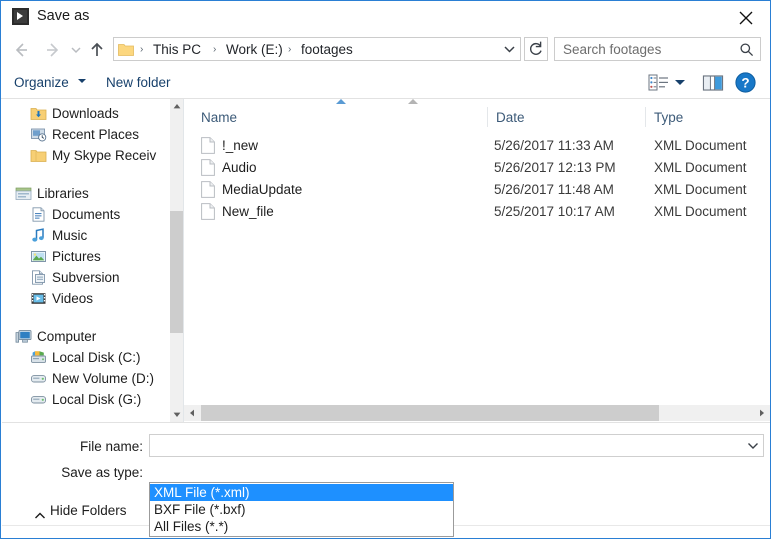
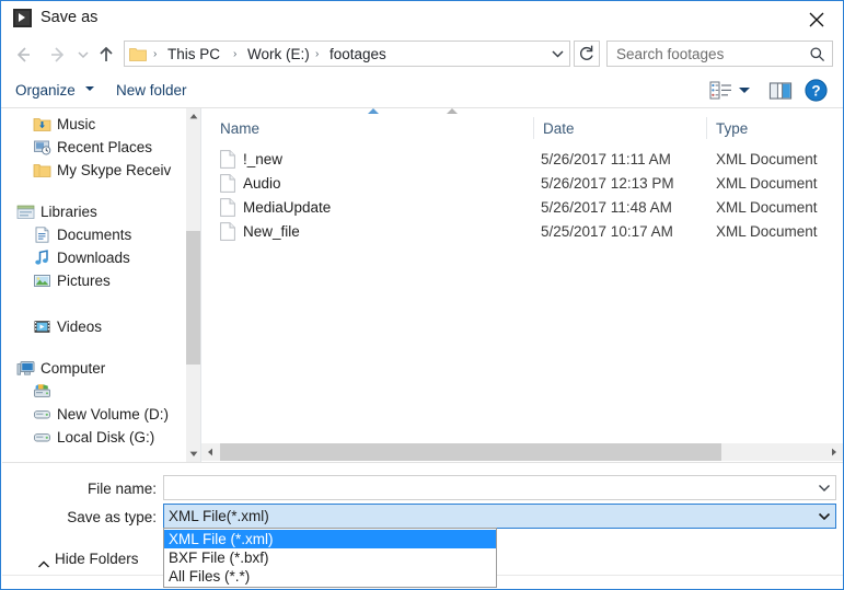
  Save as
  ›
  This PC
  ›
  Work (E:)
  ›
  footages
  Search footages
  Organize
  New folder
  ?
- Downloads
+ Music
  Recent Places
  My Skype Receiv
  Libraries
  Documents
- Music
+ Downloads
  Pictures
- Subversion
  Videos
  Computer
- Local Disk (C:)
  New Volume (D:)
  Local Disk (G:)
  Name
  Date
  Type
  !_new
- 5/26/2017 11:33 AM
+ 5/26/2017 11:11 AM
  XML Document
  Audio
  5/26/2017 12:13 PM
  XML Document
  MediaUpdate
  5/26/2017 11:48 AM
  XML Document
  New_file
  5/25/2017 10:17 AM
  XML Document
  File name:
  Save as type:
+ XML File(*.xml)
  XML File (*.xml)
  BXF File (*.bxf)
  All Files (*.*)
  Hide Folders
